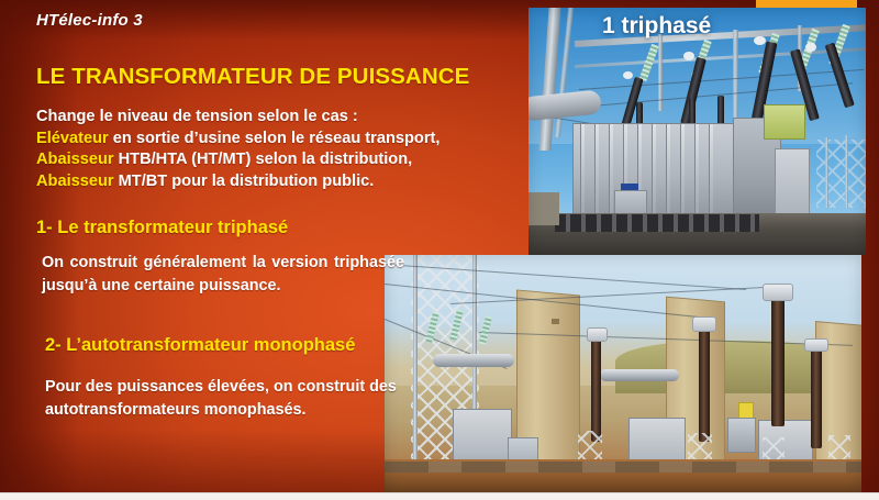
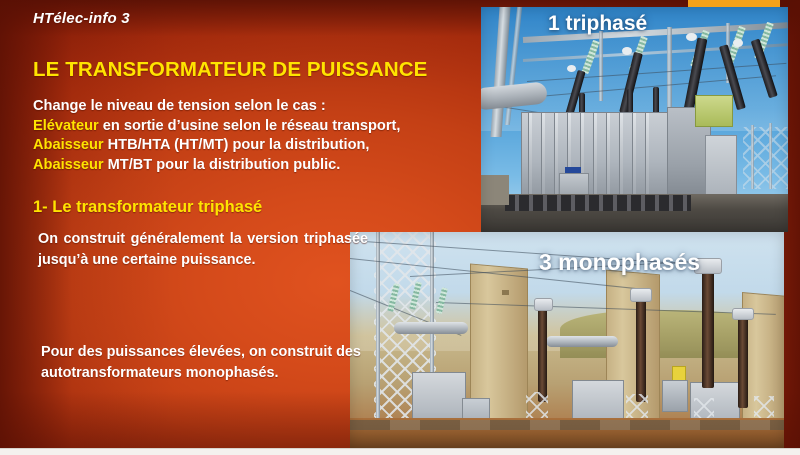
  HTélec-info 3
  LE TRANSFORMATEUR DE PUISSANCE
  Change le niveau de tension selon le cas :
  Elévateur en sortie d’usine selon le réseau transport,
- Abaisseur HTB/HTA (HT/MT) selon la distribution,
+ Abaisseur HTB/HTA (HT/MT) pour la distribution,
  Abaisseur MT/BT pour la distribution public.
  1- Le transformateur triphasé
  On construit généralement la version triphasée jusqu’à une certaine puissance.
- 2- L’autotransformateur monophasé
  Pour des puissances élevées, on construit des autotransformateurs monophasés.
  1 triphasé
+ 3 monophasés
